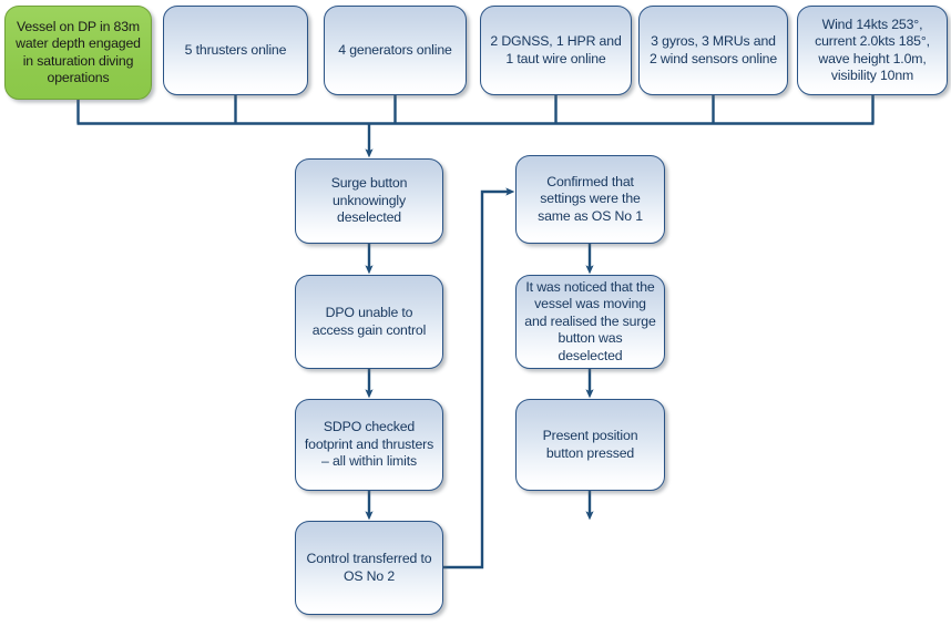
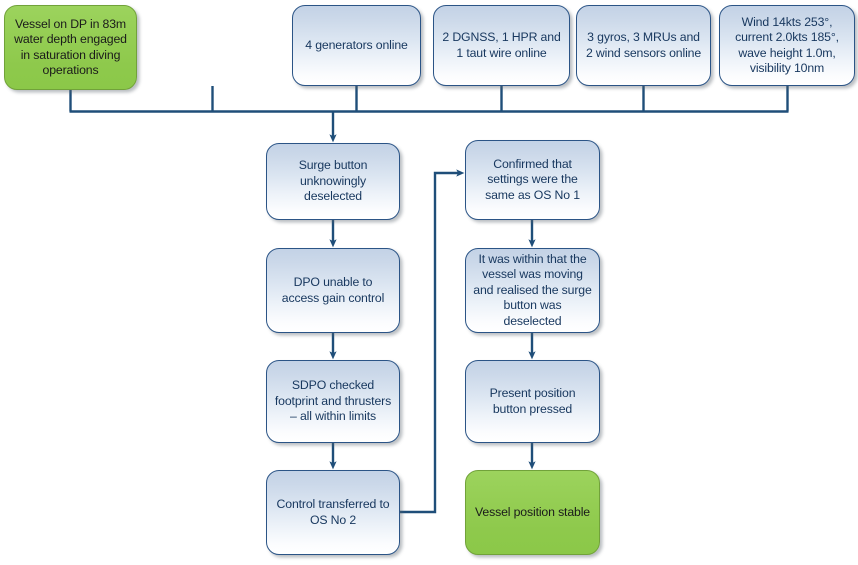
  Vessel on DP in 83m water depth engaged in saturation diving operations
- 5 thrusters online
  4 generators online
  2 DGNSS, 1 HPR and 1 taut wire online
  3 gyros, 3 MRUs and 2 wind sensors online
  Wind 14kts 253°, current 2.0kts 185°, wave height 1.0m, visibility 10nm
  Surge button unknowingly deselected
  DPO unable to access gain control
  SDPO checked footprint and thrusters – all within limits
  Control transferred to OS No 2
  Confirmed that settings were the same as OS No 1
- It was noticed that the vessel was moving and realised the surge button was deselected
+ It was within that the vessel was moving and realised the surge button was deselected
  Present position button pressed
+ Vessel position stable
